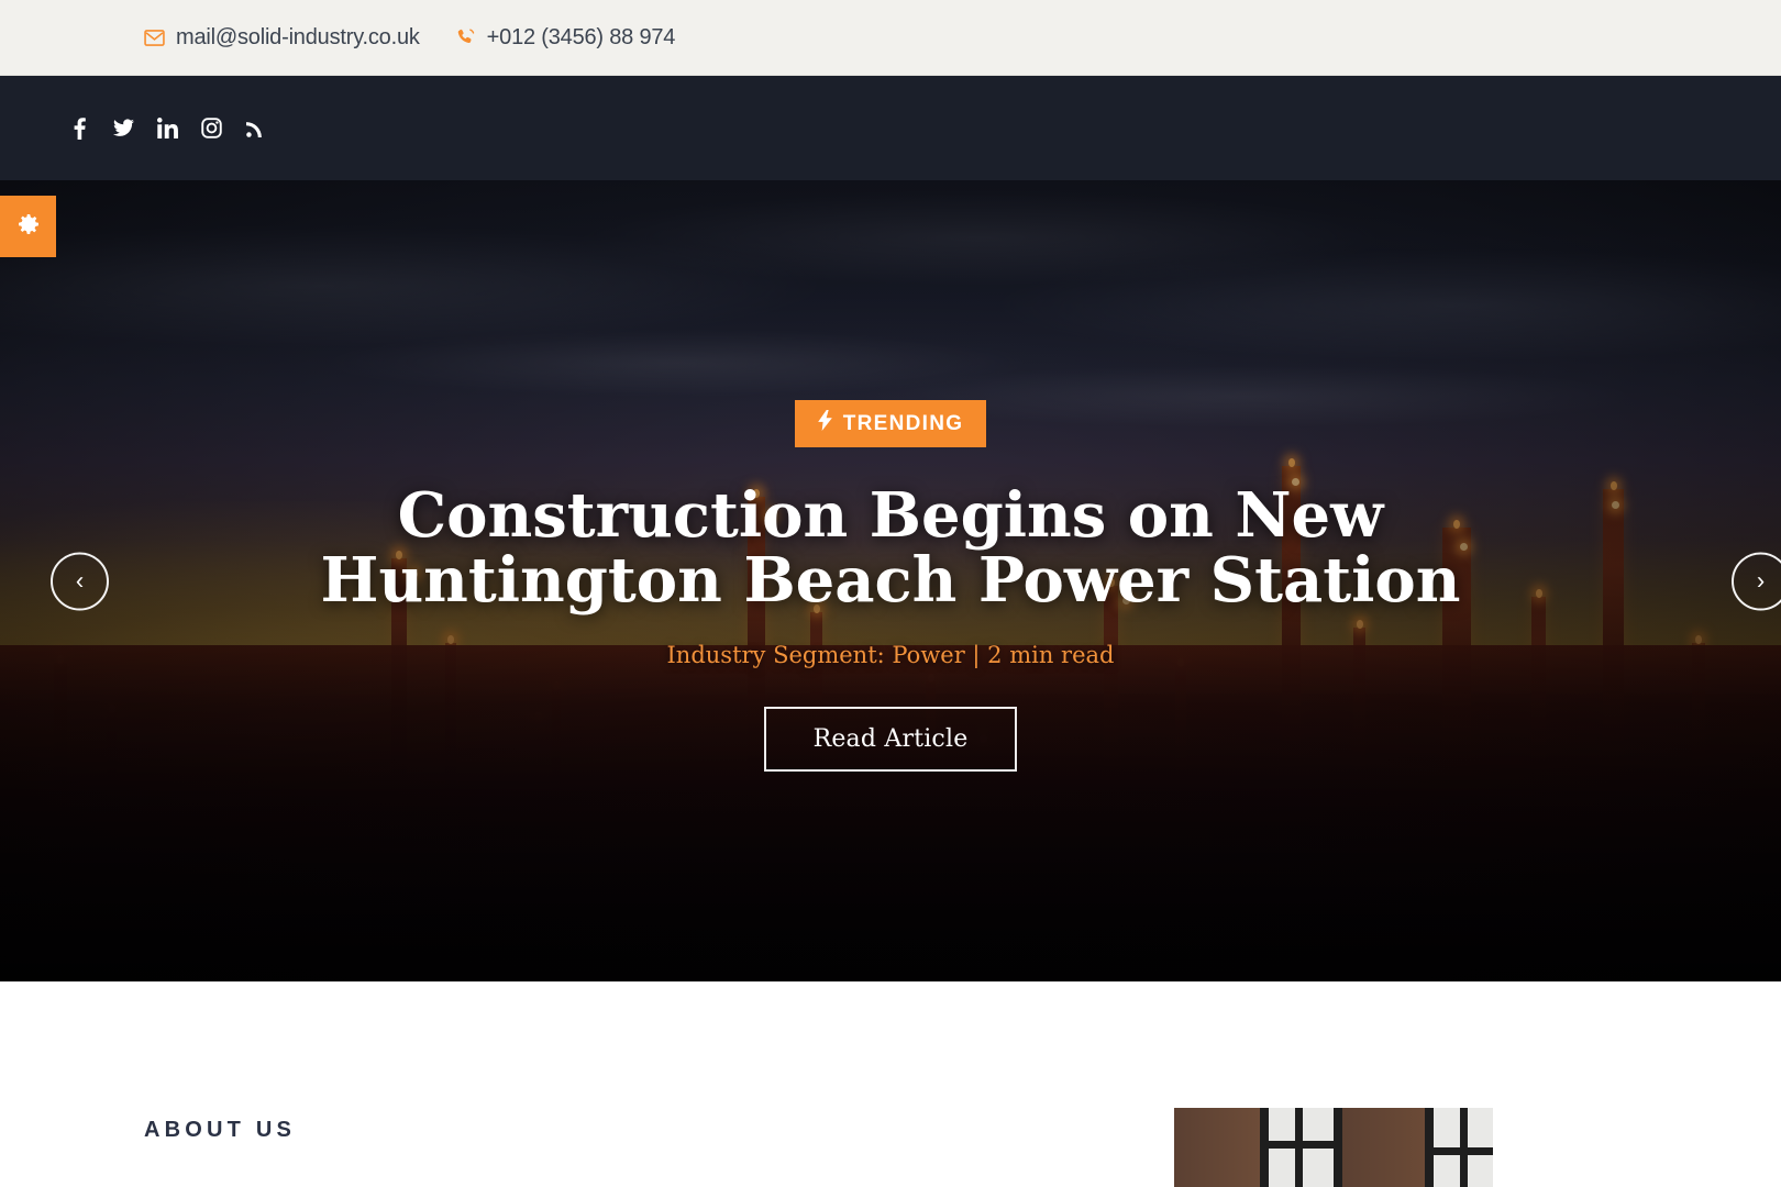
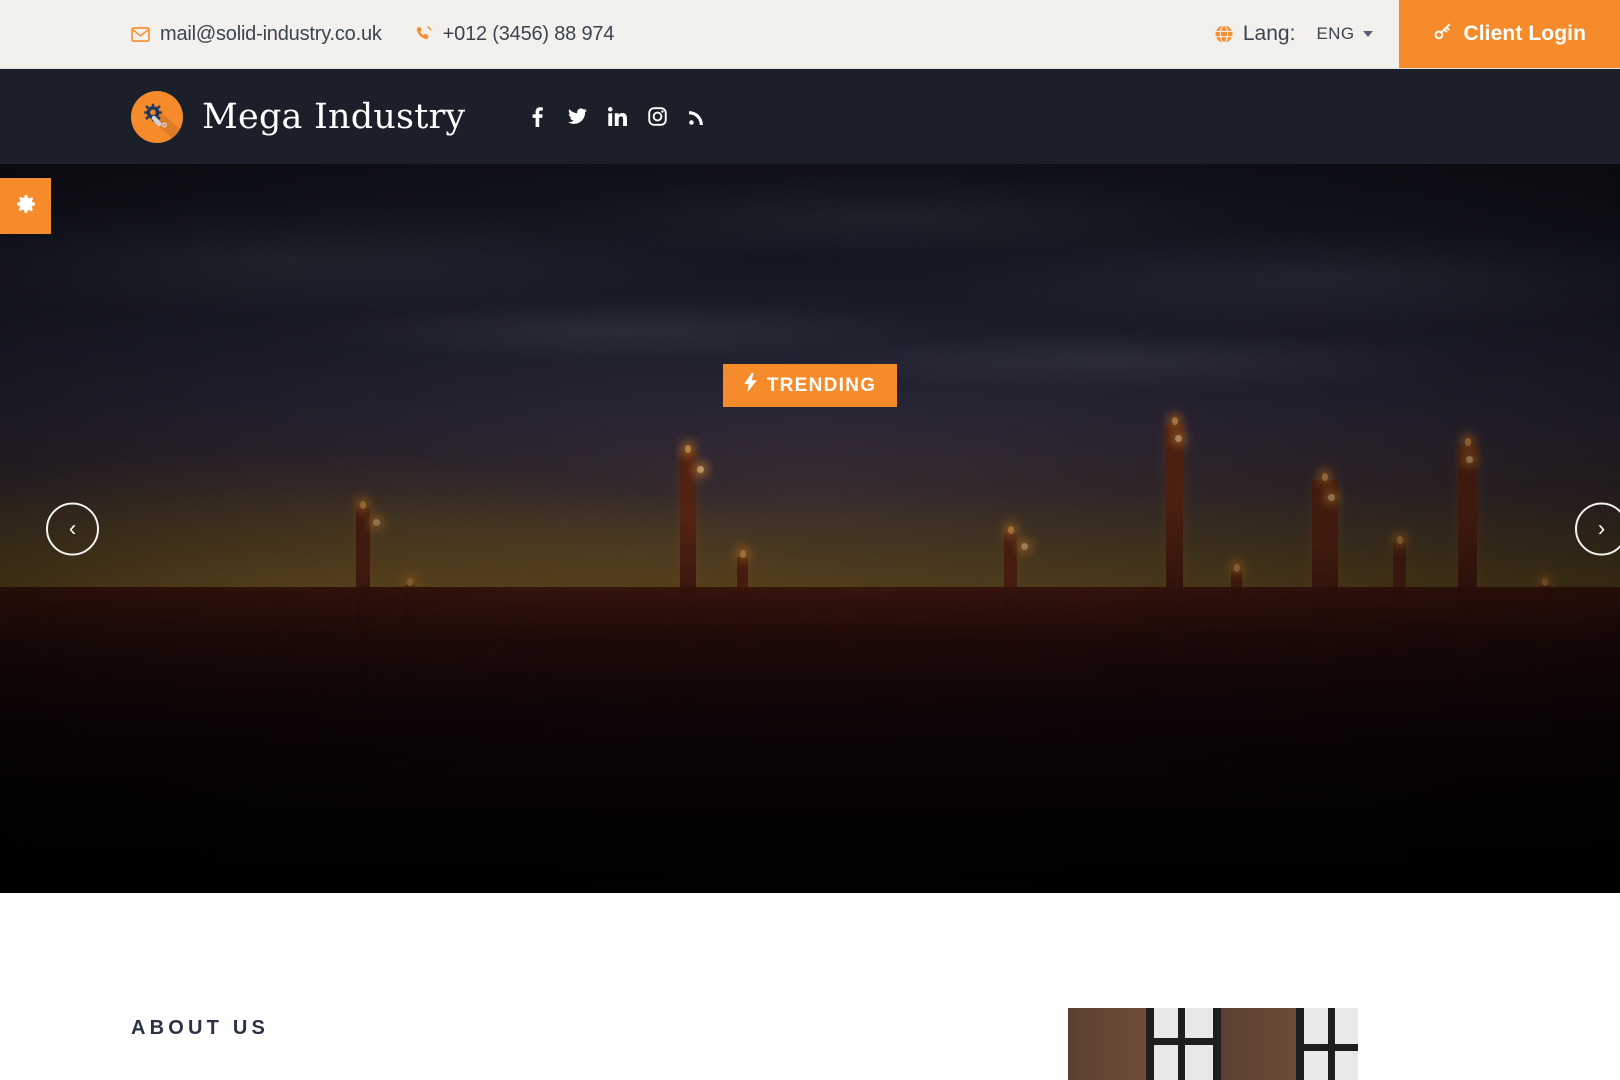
  mail@solid-industry.co.uk
  +012 (3456) 88 974
+ Lang:
+ ENG
+ Client Login
+ Mega Industry
  ‹
  ›
  TRENDING
- Construction Begins on New Huntington Beach Power Station
- Industry Segment: Power | 2 min read
- Read Article
  ABOUT US
